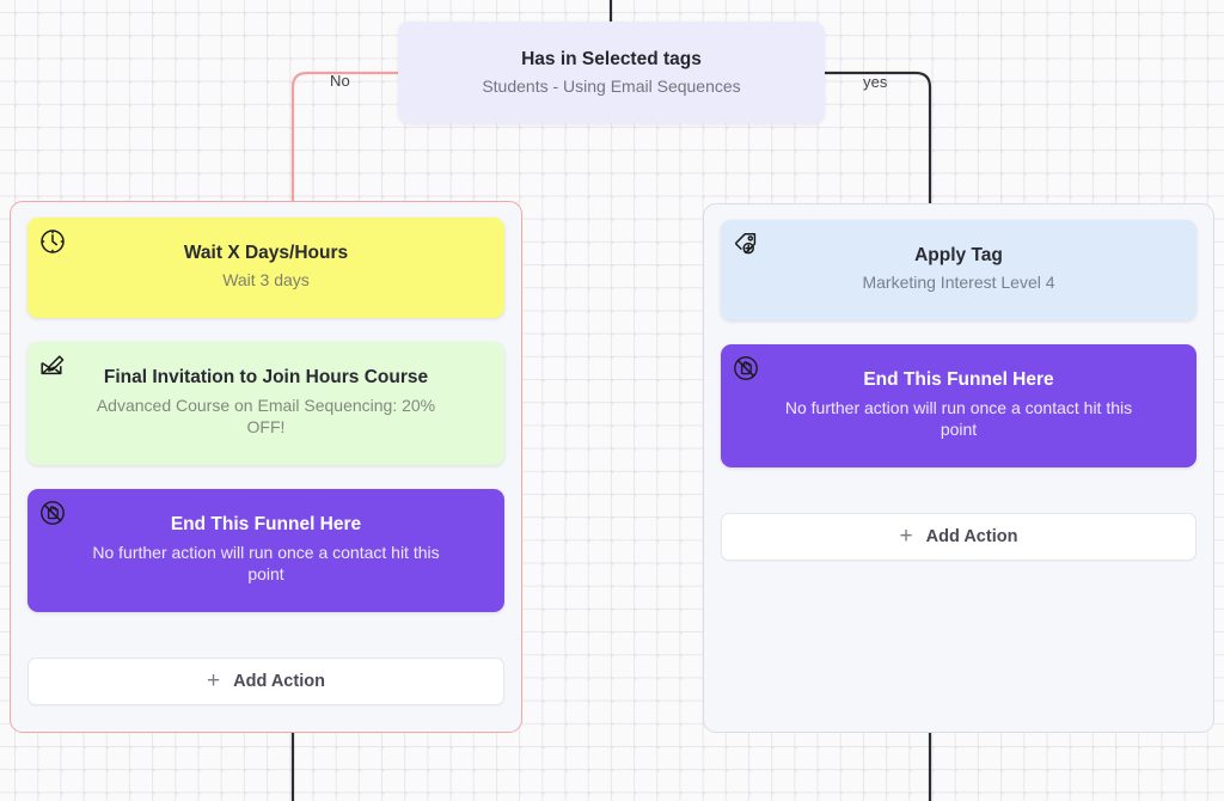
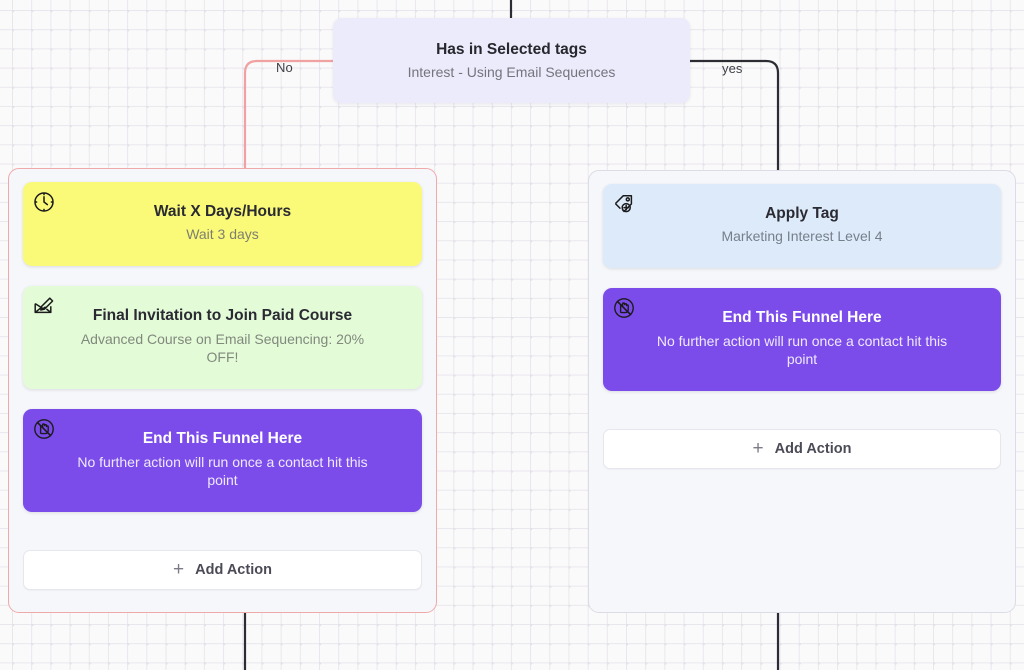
  No
  yes
  Has in Selected tags
- Students - Using Email Sequences
+ Interest - Using Email Sequences
  Wait X Days/Hours
  Wait 3 days
- Final Invitation to Join Hours Course
+ Final Invitation to Join Paid Course
  Advanced Course on Email Sequencing: 20% OFF!
  End This Funnel Here
  No further action will run once a contact hit this point
  +
  Add Action
  Apply Tag
  Marketing Interest Level 4
  End This Funnel Here
  No further action will run once a contact hit this point
  +
  Add Action
